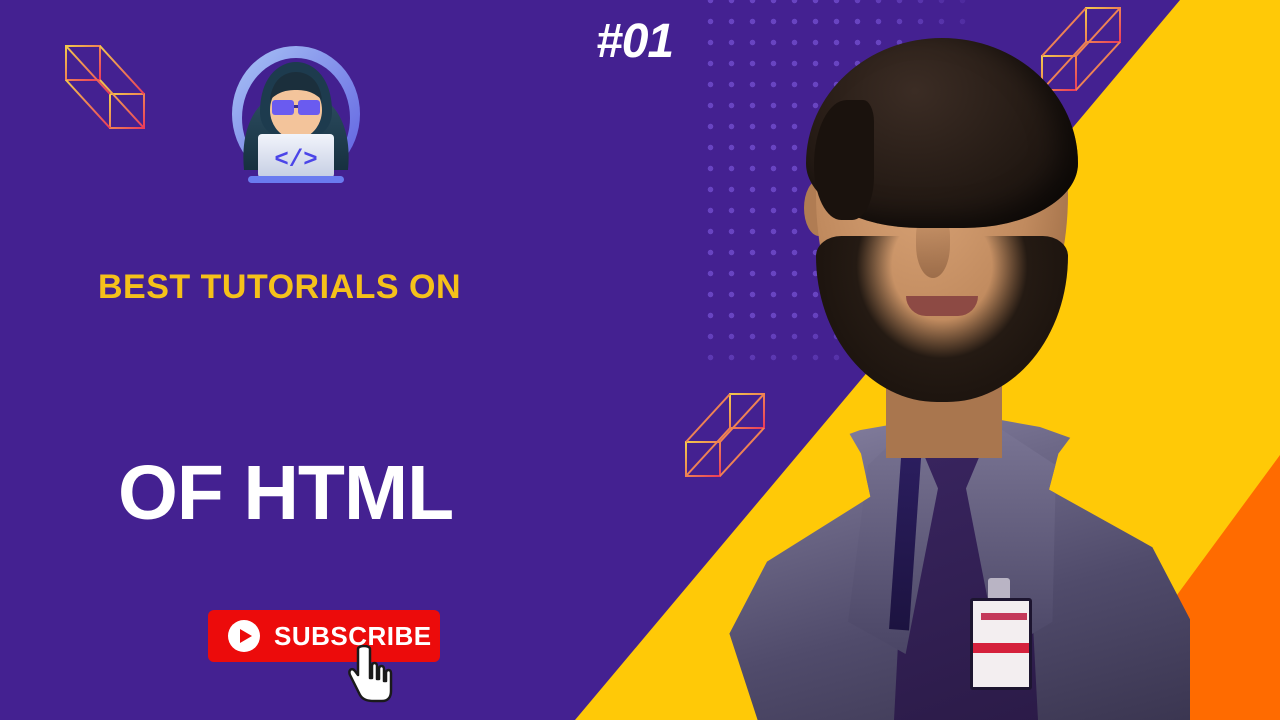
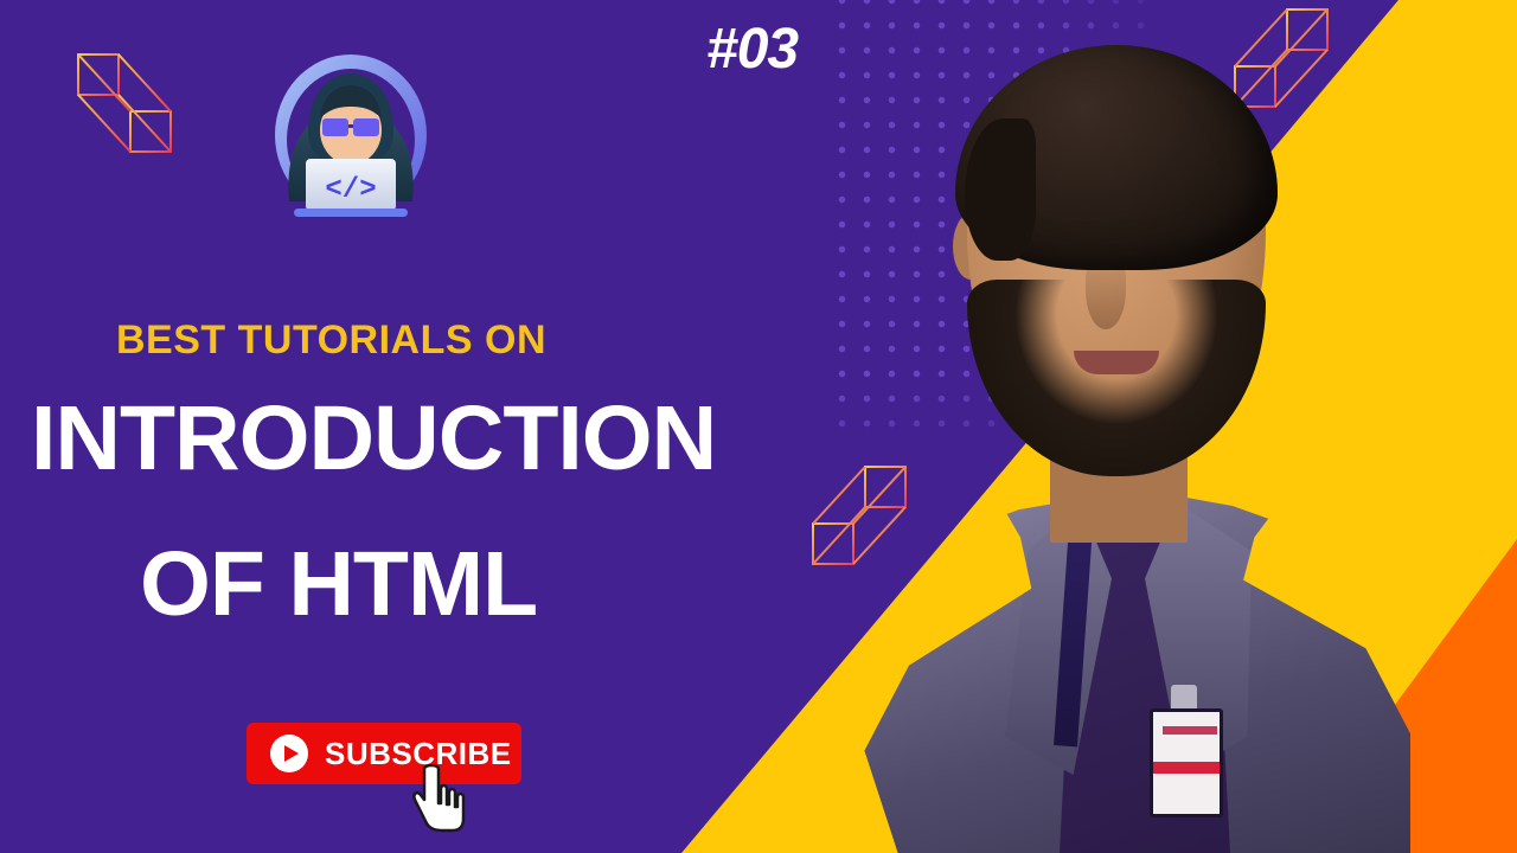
  </>
- #01
+ #03
  BEST TUTORIALS ON
+ INTRODUCTION
  OF HTML
  SUBSCRIBE
